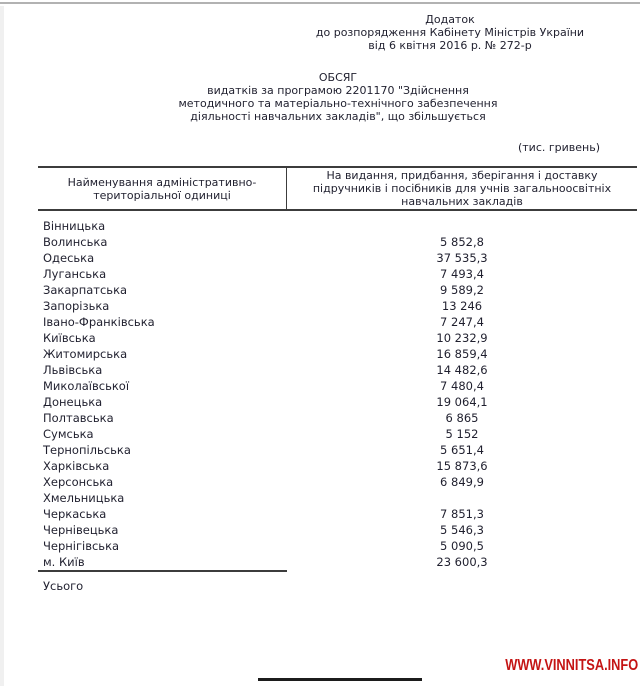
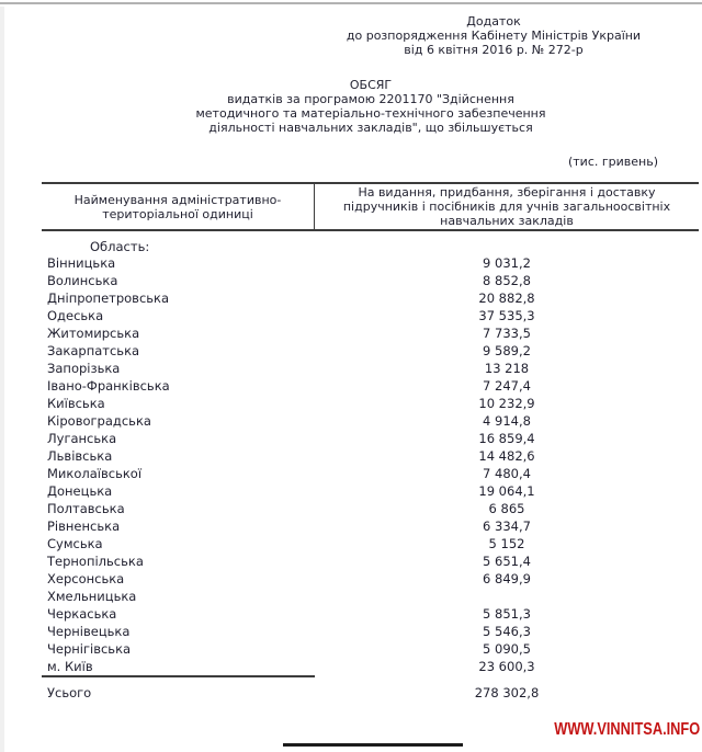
  Додаток
  до розпорядження Кабінету Міністрів України
  від 6 квітня 2016 р. № 272-р
  ОБСЯГ
  видатків за програмою 2201170 "Здійснення
  методичного та матеріально-технічного забезпечення
  діяльності навчальних закладів", що збільшується
  (тис. гривень)
  Найменування адміністративно-територіальної одиниці
  На видання, придбання, зберігання і доставку підручників і посібників для учнів загальноосвітніх навчальних закладів
+ Область:
  Вінницька
+ 9 031,2
  Волинська
- 5 852,8
+ 8 852,8
+ Дніпропетровська
+ 20 882,8
  Одеська
  37 535,3
- Луганська
+ Житомирська
- 7 493,4
+ 7 733,5
  Закарпатська
  9 589,2
  Запорізька
- 13 246
+ 13 218
  Івано-Франківська
  7 247,4
  Київська
  10 232,9
+ Кіровоградська
+ 4 914,8
- Житомирська
+ Луганська
  16 859,4
  Львівська
  14 482,6
  Миколаївської
  7 480,4
  Донецька
  19 064,1
  Полтавська
  6 865
+ Рівненська
+ 6 334,7
  Сумська
  5 152
  Тернопільська
  5 651,4
- Харківська
- 15 873,6
  Херсонська
  6 849,9
  Хмельницька
  Черкаська
- 7 851,3
+ 5 851,3
  Чернівецька
  5 546,3
  Чернігівська
  5 090,5
  м. Київ
  23 600,3
  Усього
+ 278 302,8
  WWW.VINNITSA.INFO
